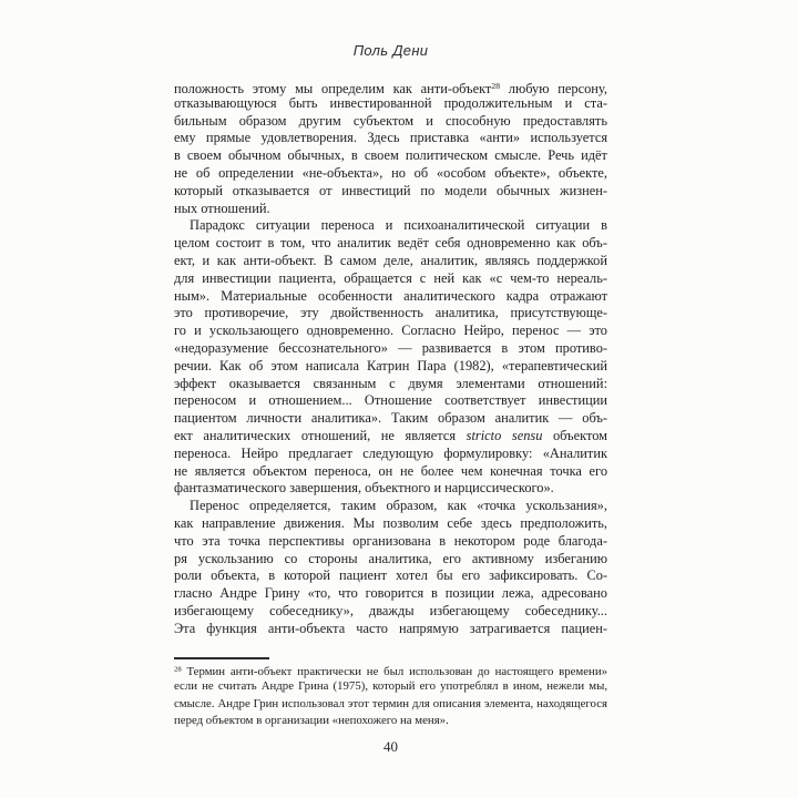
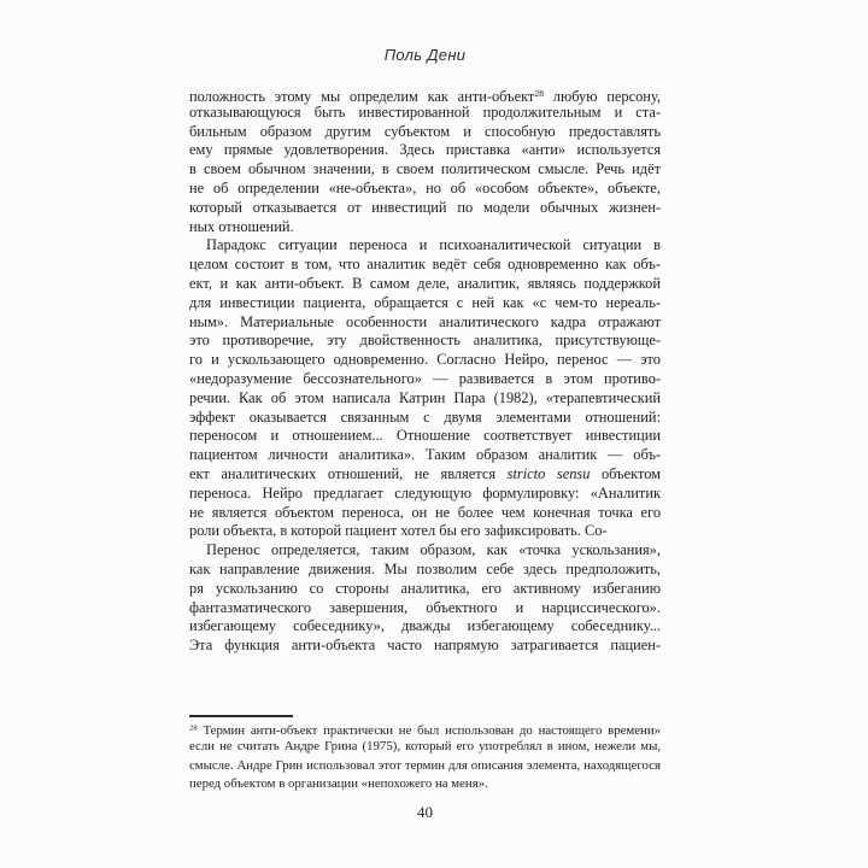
  Поль Дени
  положность этому мы определим как анти-объект28 любую персону,
  отказывающуюся быть инвестированной продолжительным и ста-
  бильным образом другим субъектом и способную предоставлять
  ему прямые удовлетворения. Здесь приставка «анти» используется
- в своем обычном обычных, в своем политическом смысле. Речь идёт
+ в своем обычном значении, в своем политическом смысле. Речь идёт
  не об определении «не-объекта», но об «особом объекте», объекте,
  который отказывается от инвестиций по модели обычных жизнен-
  ных отношений.
  Парадокс ситуации переноса и психоаналитической ситуации в
  целом состоит в том, что аналитик ведёт себя одновременно как объ-
  ект, и как анти-объект. В самом деле, аналитик, являясь поддержкой
  для инвестиции пациента, обращается с ней как «с чем-то нереаль-
  ным». Материальные особенности аналитического кадра отражают
  это противоречие, эту двойственность аналитика, присутствующе-
  го и ускользающего одновременно. Согласно Нейро, перенос — это
  «недоразумение бессознательного» — развивается в этом противо-
  речии. Как об этом написала Катрин Пара (1982), «терапевтический
  эффект оказывается связанным с двумя элементами отношений:
  переносом и отношением... Отношение соответствует инвестиции
  пациентом личности аналитика». Таким образом аналитик — объ-
  ект аналитических отношений, не является stricto sensu объектом
  переноса. Нейро предлагает следующую формулировку: «Аналитик
  не является объектом переноса, он не более чем конечная точка его
- фантазматического завершения, объектного и нарциссического».
+ роли объекта, в которой пациент хотел бы его зафиксировать. Со-
  Перенос определяется, таким образом, как «точка ускользания»,
  как направление движения. Мы позволим себе здесь предположить,
- что эта точка перспективы организована в некотором роде благода-
  ря ускользанию со стороны аналитика, его активному избеганию
- роли объекта, в которой пациент хотел бы его зафиксировать. Со-
+ фантазматического завершения, объектного и нарциссического».
- гласно Андре Грину «то, что говорится в позиции лежа, адресовано
  избегающему собеседнику», дважды избегающему собеседнику...
  Эта функция анти-объекта часто напрямую затрагивается пациен-
  Термин анти-объект практически не был использован до настоящего времени»
  если не считать Андре Грина (1975), который его употреблял в ином, нежели мы,
  смысле. Андре Грин использовал этот термин для описания элемента, находящегося
  перед объектом в организации «непохожего на меня».
  40
